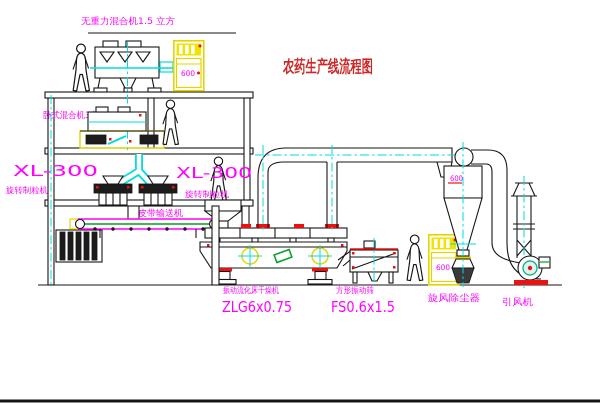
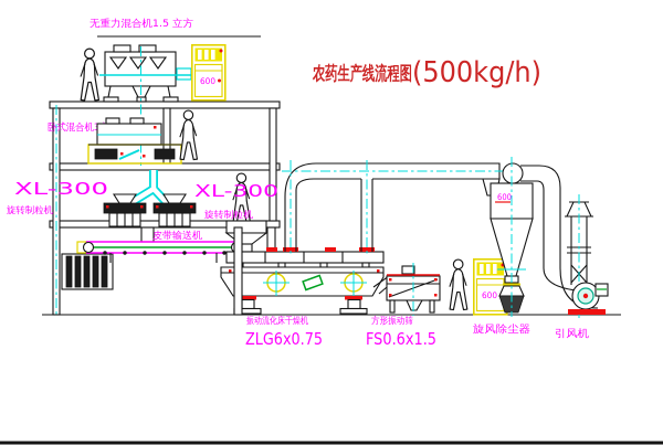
  600
  600
  600
  无重力混合机1.5 立方
  XL-300
  旋转制粒机
  XL-300
  旋转制粒机
  皮带输送机
  振动流化床干燥机
  ZLG6x0.75
  方形振动筛
  FS0.6x1.5
  旋风除尘器
  引风机
  农药生产线流程图
+ (500kg/h)
